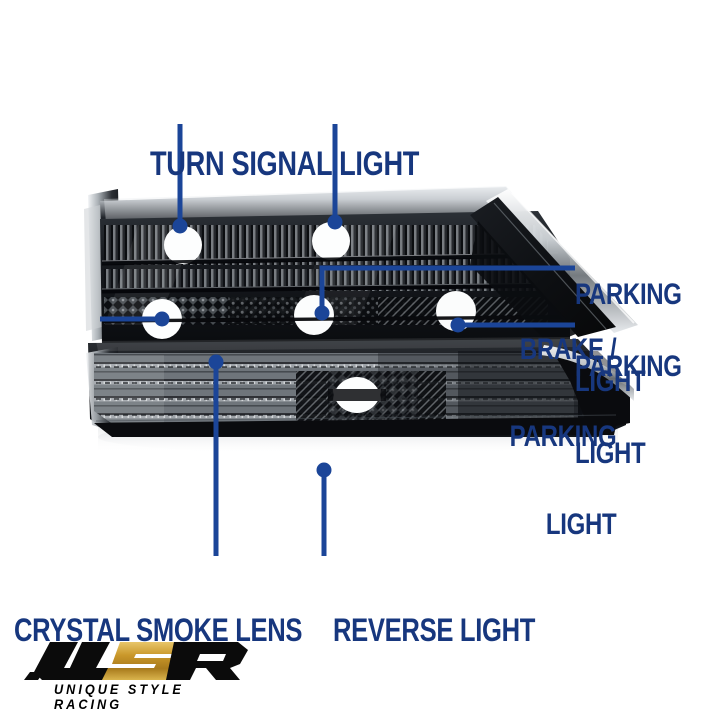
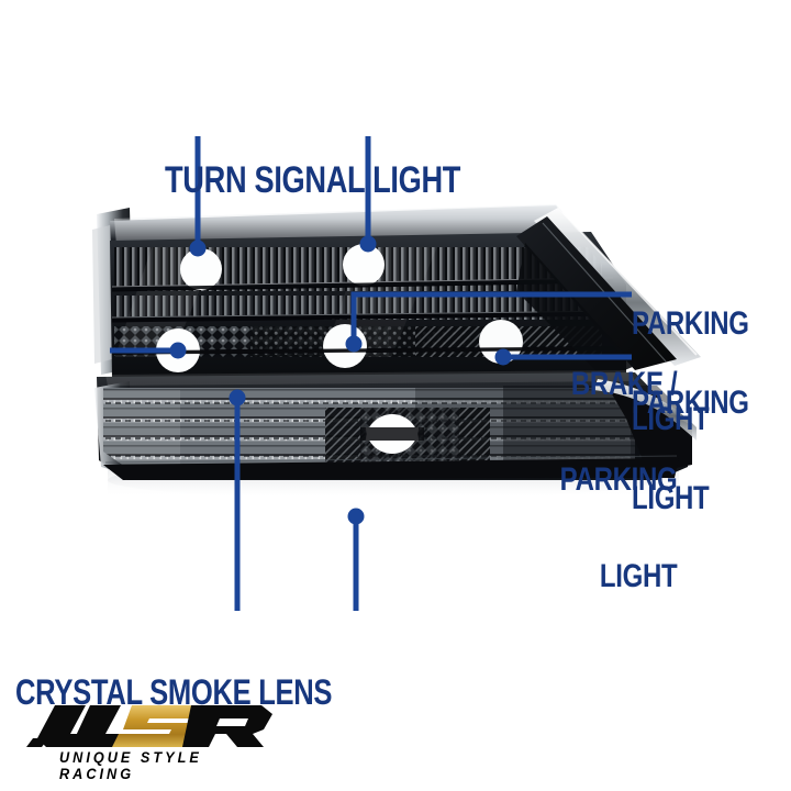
  TURN SIGNAL LIGHT
  BRAKE /
  PARKING
  LIGHT
  PARKING
  LIGHT
  PARKING
  LIGHT
  CRYSTAL SMOKE LENS
- REVERSE LIGHT
  UNIQUE STYLE RACING
